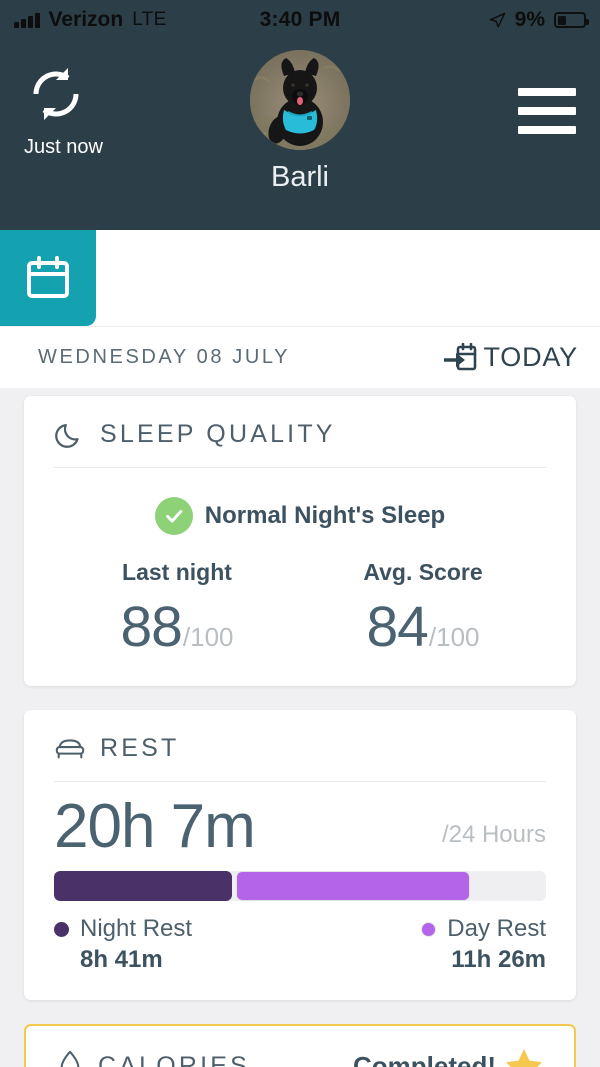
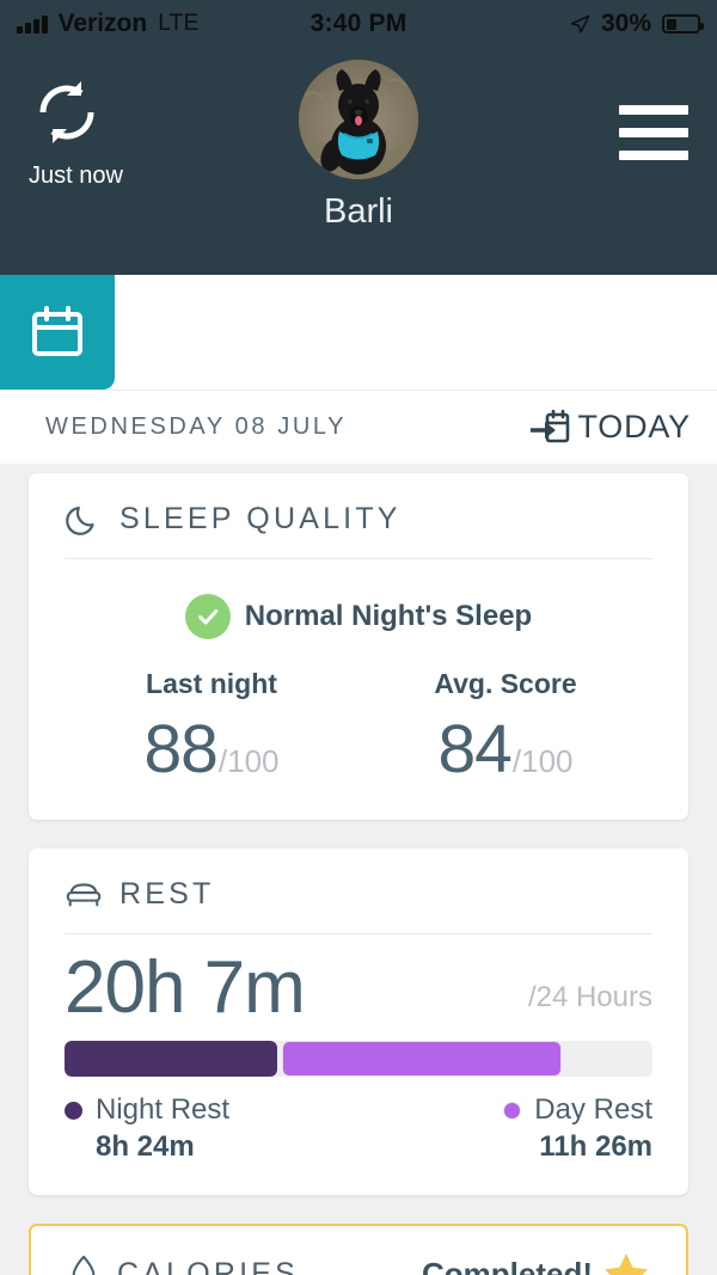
  Verizon
  LTE
  3:40 PM
- 9%
+ 30%
  Just now
  Barli
  WEDNESDAY 08 JULY
  TODAY
  SLEEP QUALITY
  Normal Night's Sleep
  Last night
  88
  /100
  Avg. Score
  84
  /100
  REST
  20h 7m
  /24 Hours
  Night Rest
- 8h 41m
+ 8h 24m
  Day Rest
  11h 26m
  CALORIES
  Completed!
